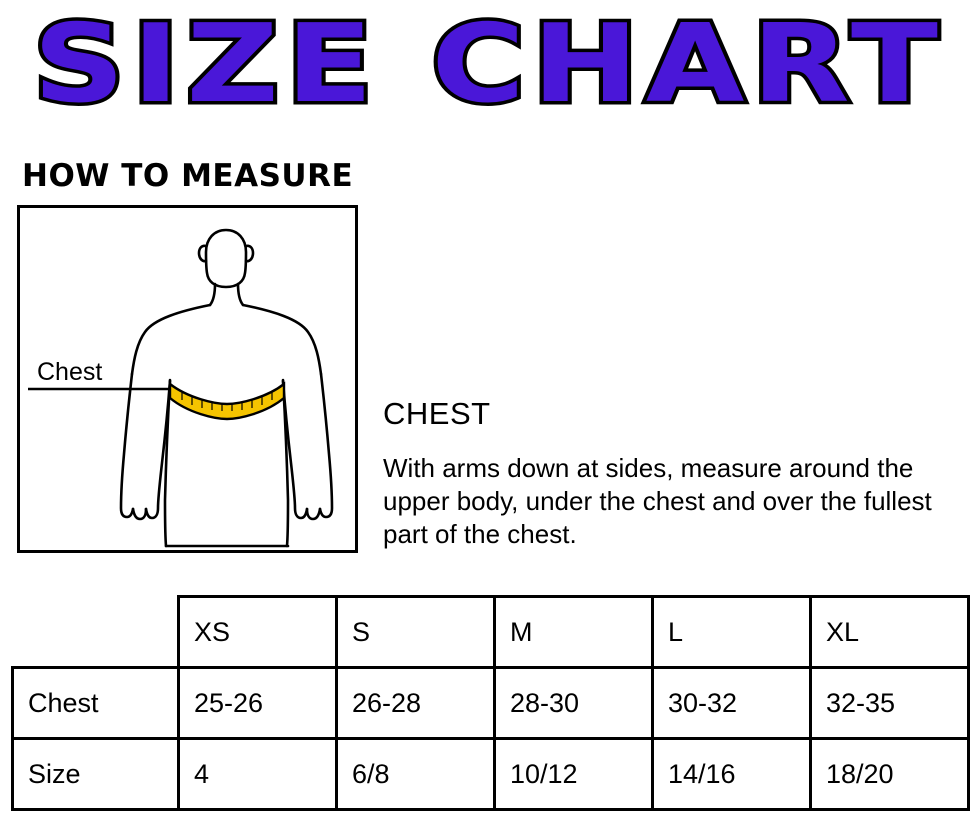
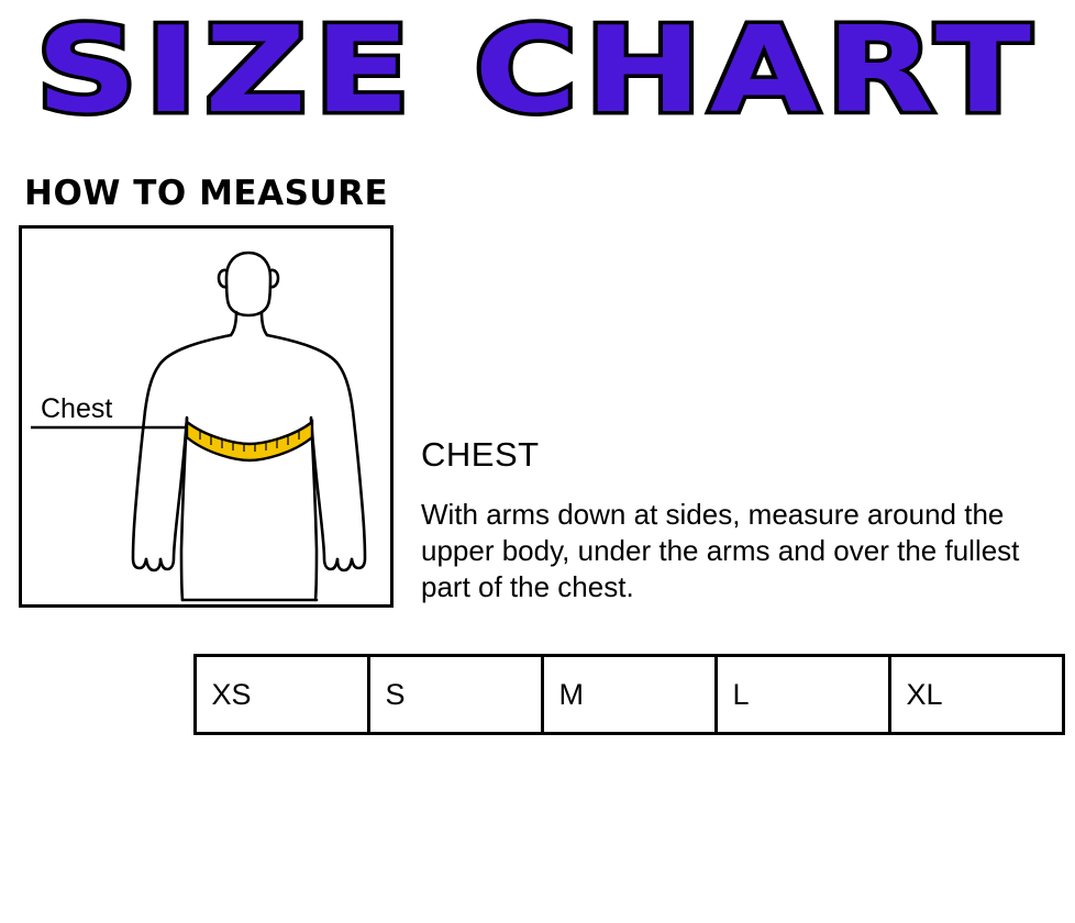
  SIZE CHART
  HOW TO MEASURE
  Chest
  CHEST
- With arms down at sides, measure around the upper body, under the chest and over the fullest part of the chest.
+ With arms down at sides, measure around the upper body, under the arms and over the fullest part of the chest.
  	XS	S	M	L	XL
- Chest	25-26	26-28	28-30	30-32	32-35
- Size	4	6/8	10/12	14/16	18/20
